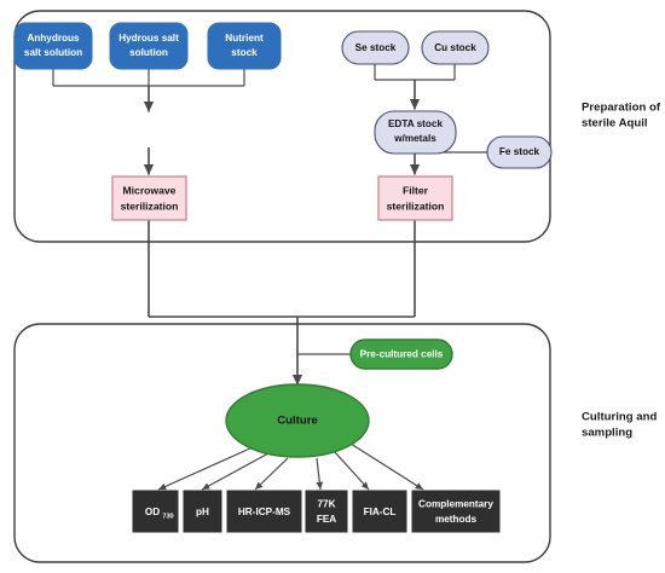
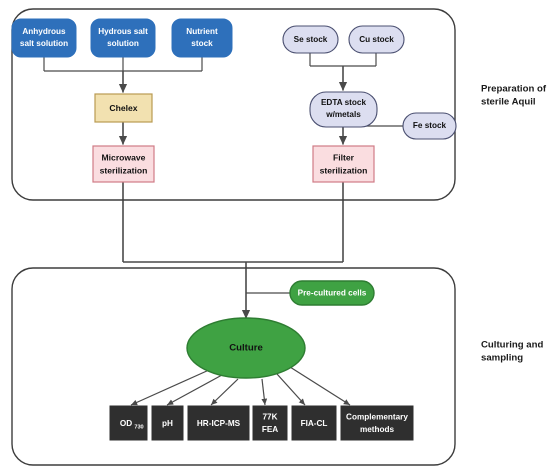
  Preparation of
  sterile Aquil
  Culturing and
  sampling
  Anhydrous
  salt solution
  Hydrous salt
  solution
  Nutrient
  stock
+ Chelex
  Microwave
  sterilization
  Se stock
  Cu stock
  EDTA stock
  w/metals
  Fe stock
  Filter
  sterilization
  Pre-cultured cells
  Culture
  OD
  pH
  HR-ICP-MS
  77K
  FEA
  FIA-CL
  Complementary
  methods
